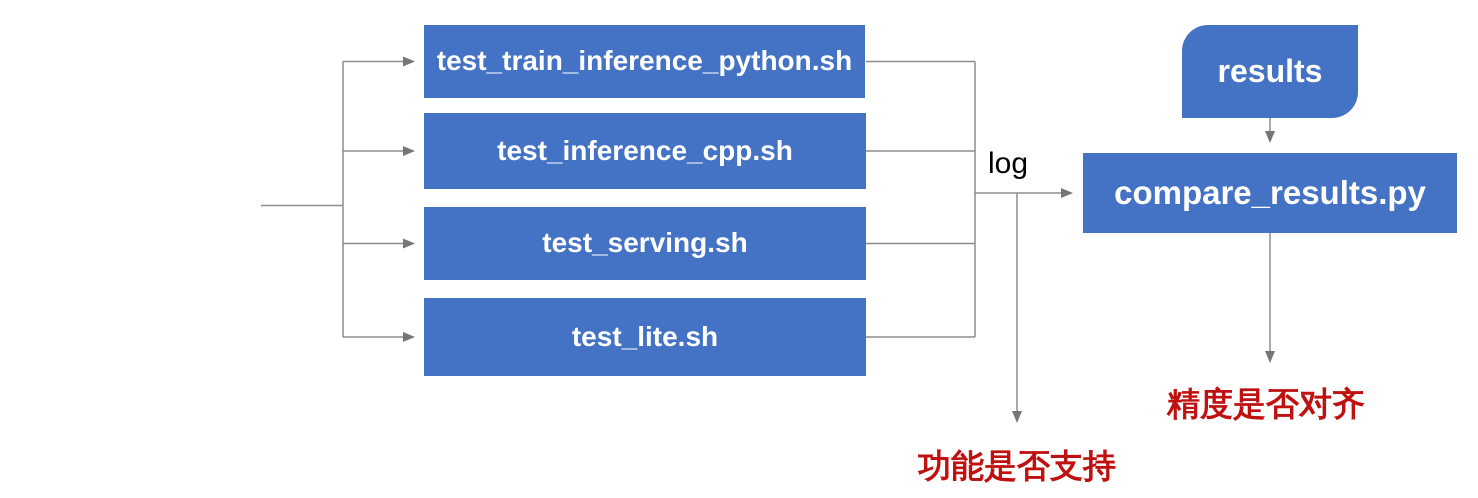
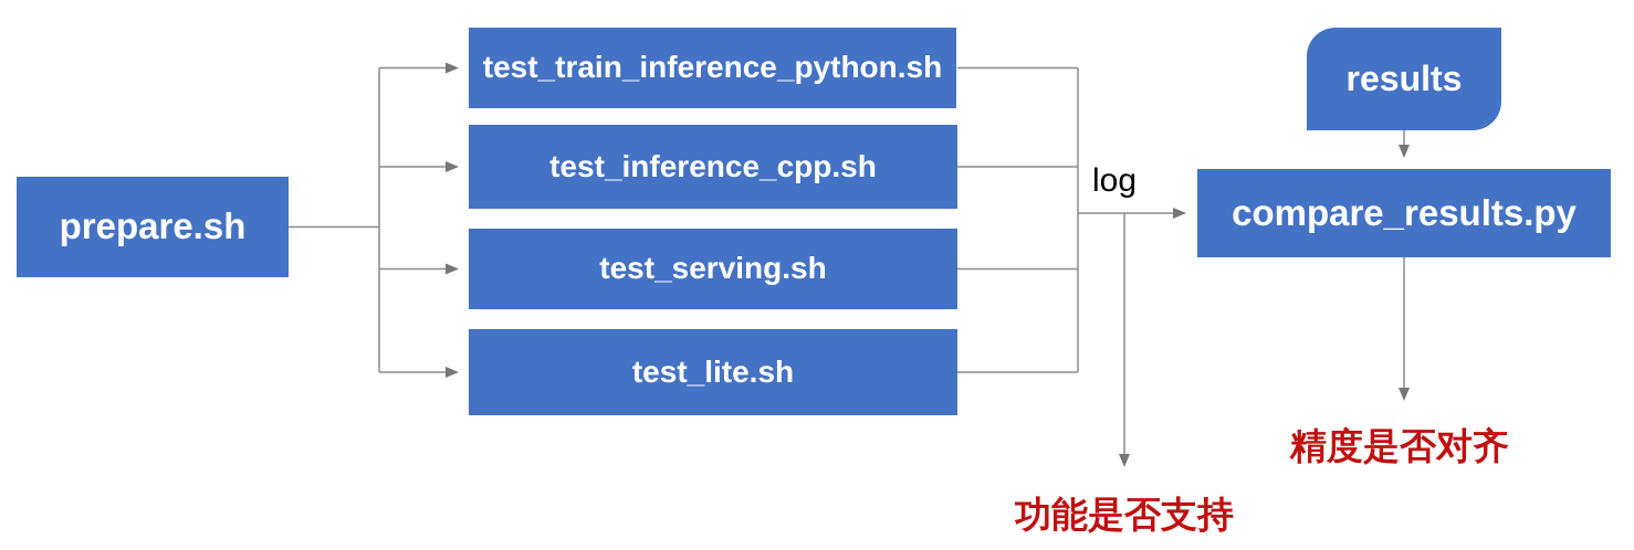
+ prepare.sh
  test_train_inference_python.sh
  test_inference_cpp.sh
  test_serving.sh
  test_lite.sh
  compare_results.py
  results
  log
  功能是否支持
  精度是否对齐
